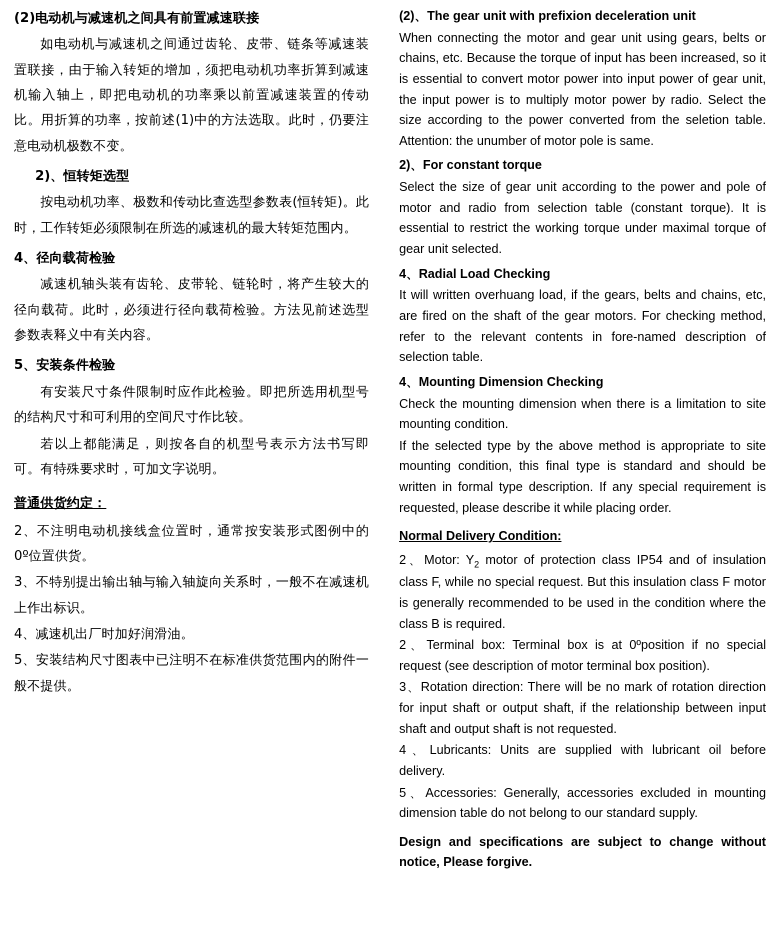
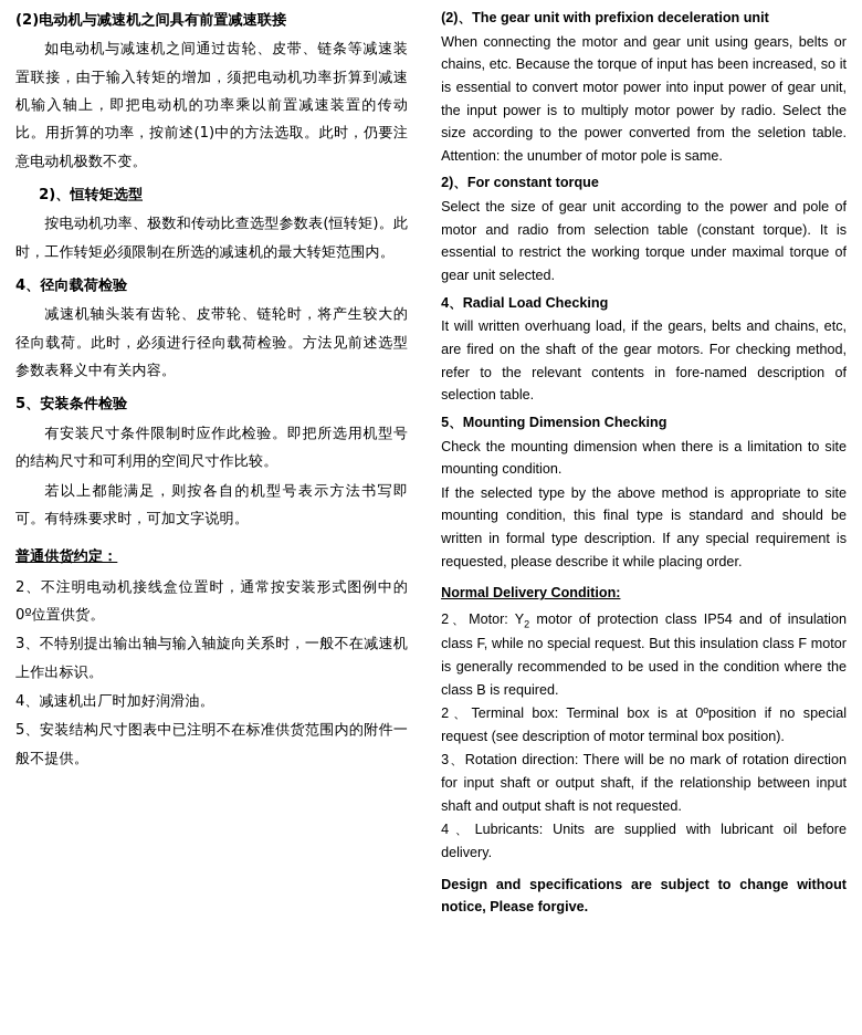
  (2)电动机与减速机之间具有前置减速联接
  如电动机与减速机之间通过齿轮、皮带、链条等减速装置联接，由于输入转矩的增加，须把电动机功率折算到减速机输入轴上，即把电动机的功率乘以前置减速装置的传动比。用折算的功率，按前述(1)中的方法选取。此时，仍要注意电动机极数不变。
  2)、恒转矩选型
  按电动机功率、极数和传动比查选型参数表(恒转矩)。此时，工作转矩必须限制在所选的减速机的最大转矩范围内。
  4、径向载荷检验
  减速机轴头装有齿轮、皮带轮、链轮时，将产生较大的径向载荷。此时，必须进行径向载荷检验。方法见前述选型参数表释义中有关内容。
  5、安装条件检验
  有安装尺寸条件限制时应作此检验。即把所选用机型号的结构尺寸和可利用的空间尺寸作比较。
  若以上都能满足，则按各自的机型号表示方法书写即可。有特殊要求时，可加文字说明。
  普通供货约定：
  2、不注明电动机接线盒位置时，通常按安装形式图例中的 0º位置供货。
  3、不特别提出输出轴与输入轴旋向关系时，一般不在减速机上作出标识。
  4、减速机出厂时加好润滑油。
  5、安装结构尺寸图表中已注明不在标准供货范围内的附件一般不提供。
  (2)、The gear unit with prefixion deceleration unit
  When connecting the motor and gear unit using gears, belts or chains, etc. Because the torque of input has been increased, so it is essential to convert motor power into input power of gear unit, the input power is to multiply motor power by radio. Select the size according to the power converted from the seletion table. Attention: the unumber of motor pole is same.
  2)、For constant torque
  Select the size of gear unit according to the power and pole of motor and radio from selection table (constant torque). It is essential to restrict the working torque under maximal torque of gear unit selected.
  4、Radial Load Checking
  It will written overhuang load, if the gears, belts and chains, etc, are fired on the shaft of the gear motors. For checking method, refer to the relevant contents in fore-named description of selection table.
- 4、Mounting Dimension Checking
+ 5、Mounting Dimension Checking
  Check the mounting dimension when there is a limitation to site mounting condition.
  If the selected type by the above method is appropriate to site mounting condition, this final type is standard and should be written in formal type description. If any special requirement is requested, please describe it while placing order.
  Normal Delivery Condition:
  2、Motor: Y2 motor of protection class IP54 and of insulation class F, while no special request. But this insulation class F motor is generally recommended to be used in the condition where the class B is required.
  2、Terminal box: Terminal box is at 0ºposition if no special request (see description of motor terminal box position).
  3、Rotation direction: There will be no mark of rotation direction for input shaft or output shaft, if the relationship between input shaft and output shaft is not requested.
  4、Lubricants: Units are supplied with lubricant oil before delivery.
- 5、Accessories: Generally, accessories excluded in mounting dimension table do not belong to our standard supply.
  Design and specifications are subject to change without notice, Please forgive.
